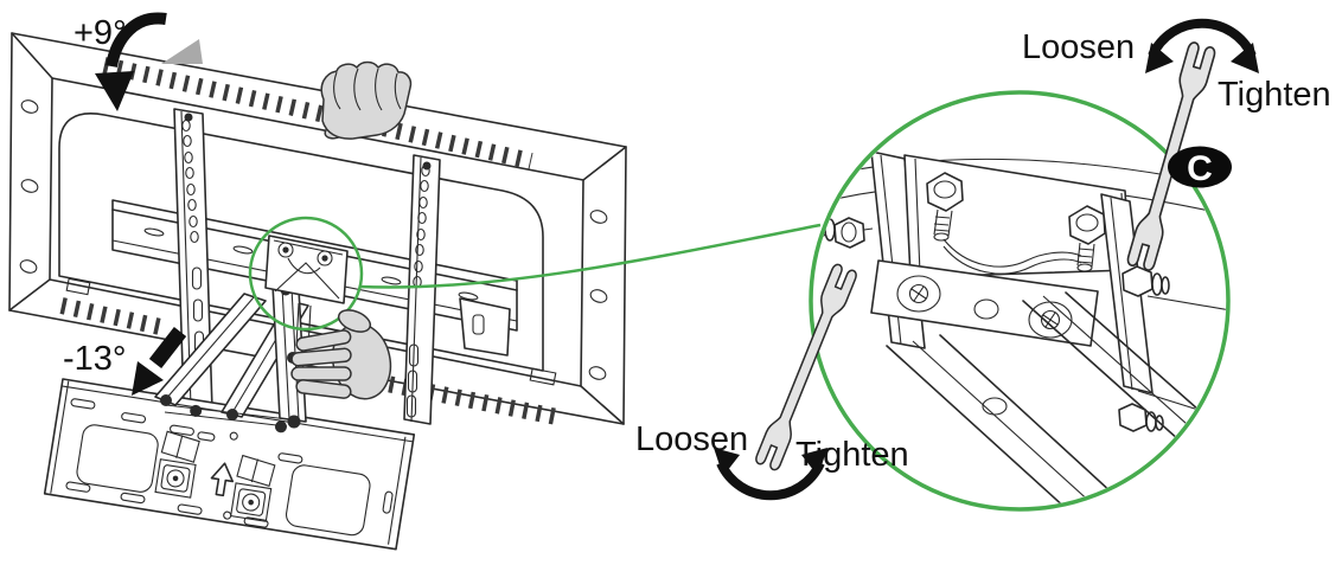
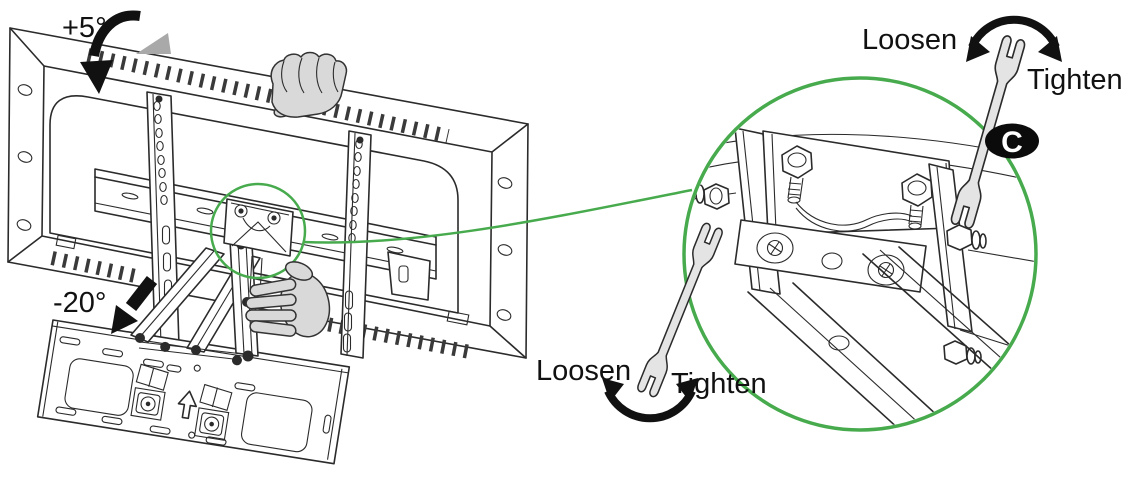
- +9°
+ +5°
- -13°
+ -20°
  Loosen
  Tighten
  Loosen
  Tighten
  C
